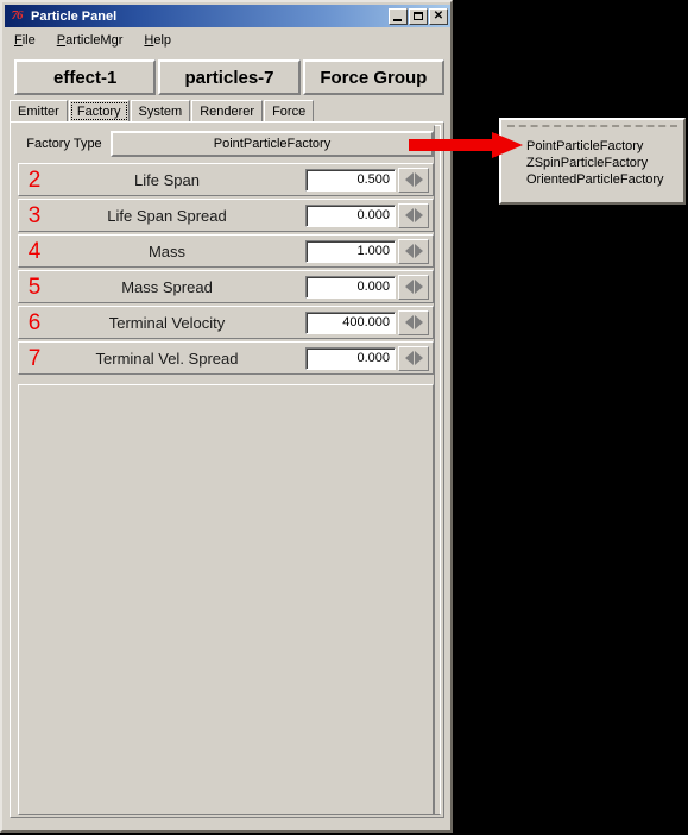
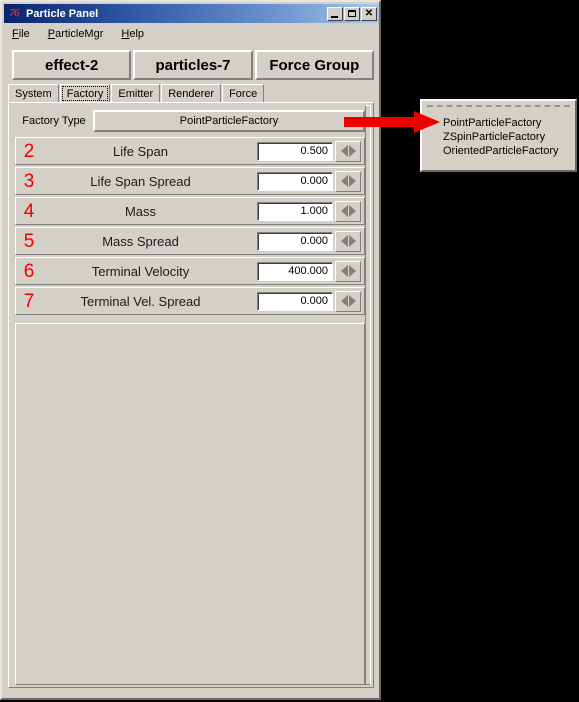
  76
  Particle Panel
  ✕
  File
  ParticleMgr
  Help
- effect-1
+ effect-2
  particles-7
  Force Group
- Emitter
+ System
  Factory
- System
+ Emitter
  Renderer
  Force
  Factory Type
  PointParticleFactory
  2
  Life Span
  0.500
  3
  Life Span Spread
  0.000
  4
  Mass
  1.000
  5
  Mass Spread
  0.000
  6
  Terminal Velocity
  400.000
  7
  Terminal Vel. Spread
  0.000
  PointParticleFactory
  ZSpinParticleFactory
  OrientedParticleFactory
